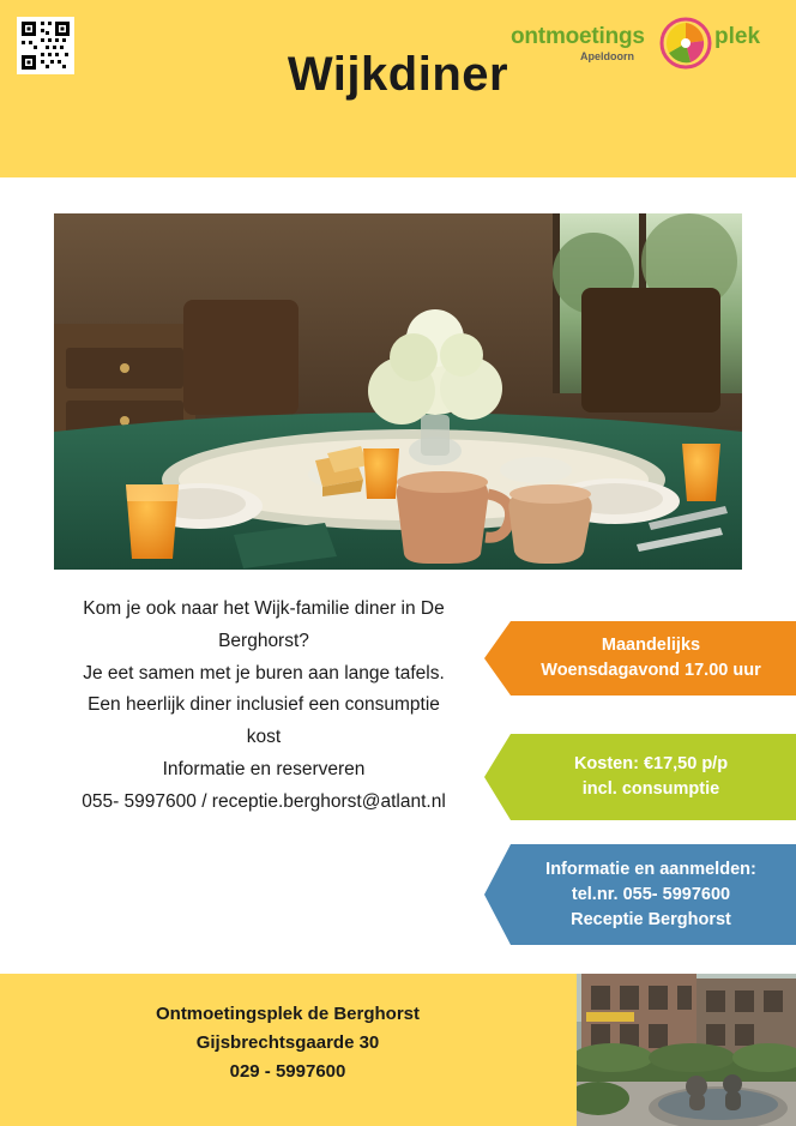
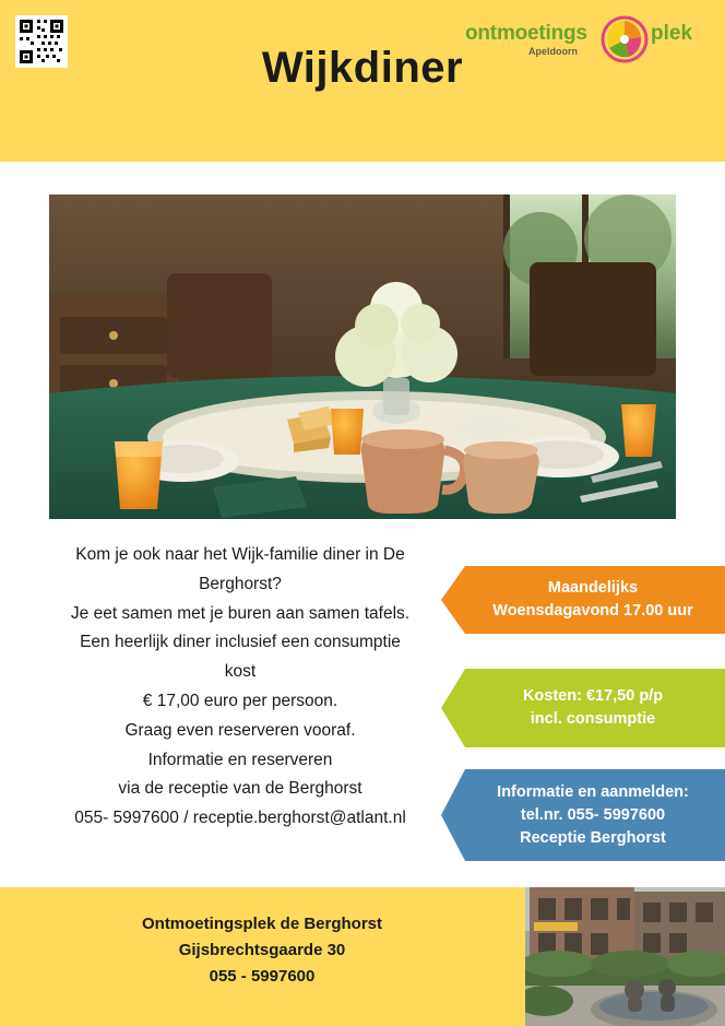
  Wijkdiner
  ontmoetings
  Apeldoorn
  plek
  Kom je ook naar het Wijk-familie diner in De
  Berghorst?
- Je eet samen met je buren aan lange tafels.
+ Je eet samen met je buren aan samen tafels.
  Een heerlijk diner inclusief een consumptie
  kost
+ € 17,00 euro per persoon.
+ Graag even reserveren vooraf.
  Informatie en reserveren
+ via de receptie van de Berghorst
  055- 5997600 / receptie.berghorst@atlant.nl
  Maandelijks
  Woensdagavond 17.00 uur
  Kosten: €17,50 p/p
  incl. consumptie
  Informatie en aanmelden:
  tel.nr. 055- 5997600
  Receptie Berghorst
  Ontmoetingsplek de Berghorst
  Gijsbrechtsgaarde 30
- 029 - 5997600
+ 055 - 5997600
